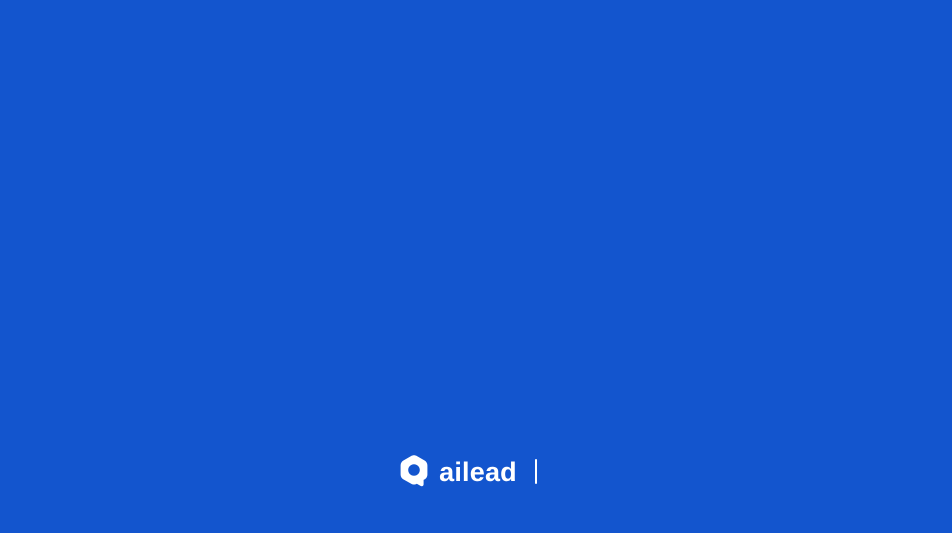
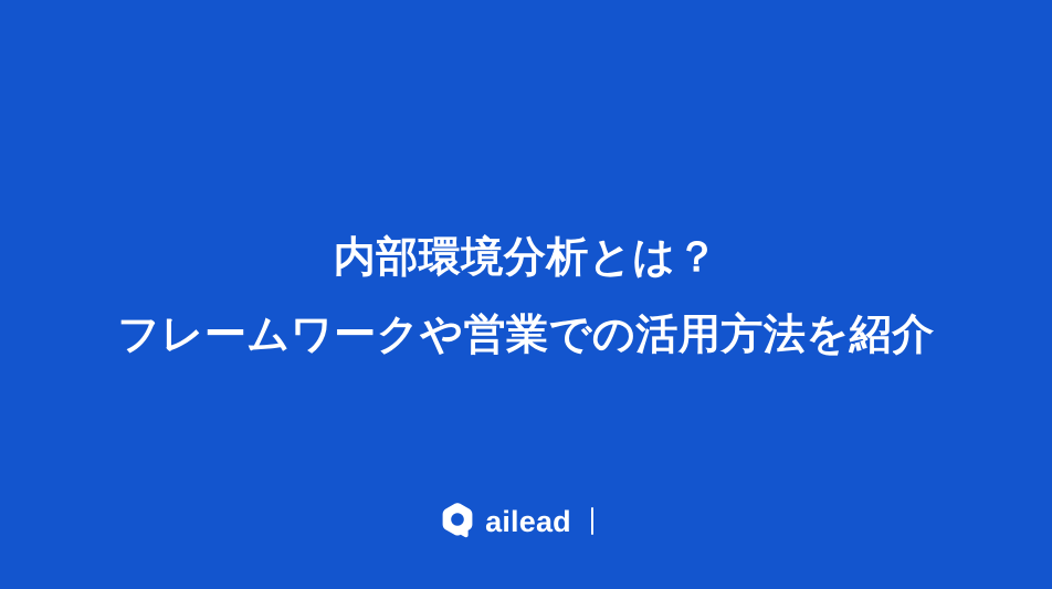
+ 内部環境分析とは？
+ フレームワークや営業での活用方法を紹介
  ailead
